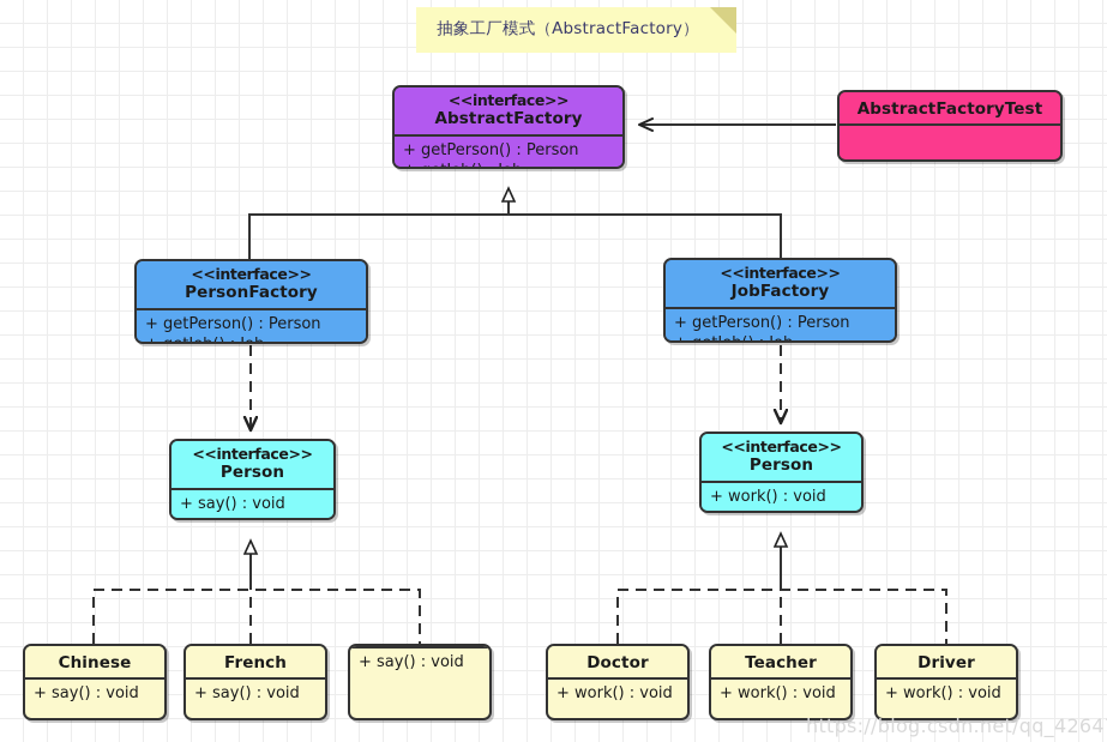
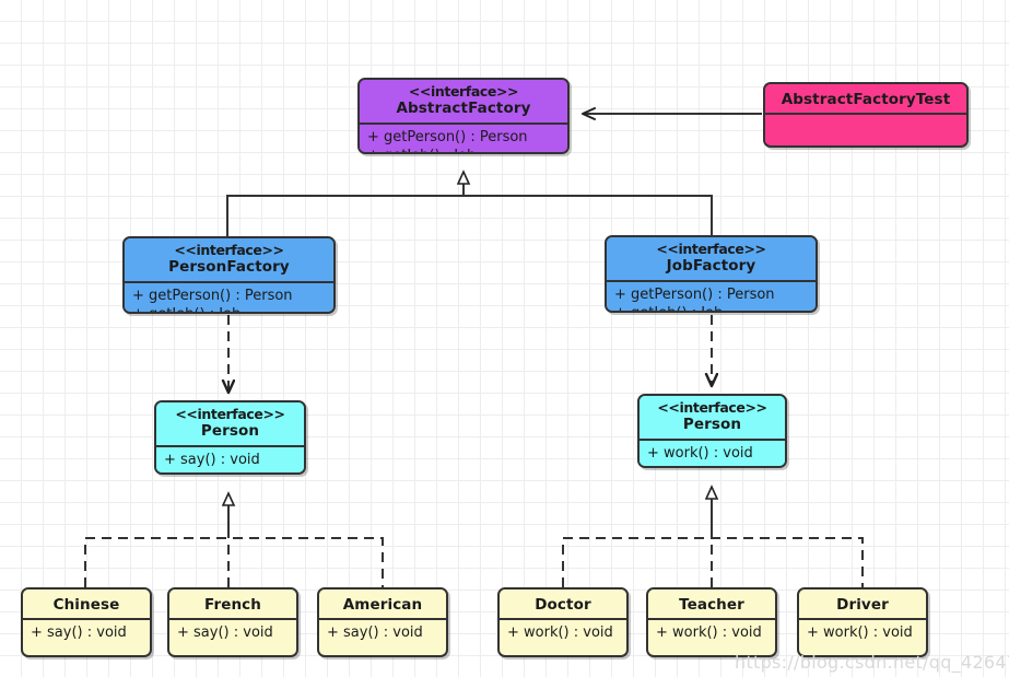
- 抽象工厂模式（AbstractFactory）
  <<interface>>
  AbstractFactory
  + getPerson() : Person
  AbstractFactoryTest
  <<interface>>
  PersonFactory
  + getPerson() : Person
  <<interface>>
  JobFactory
  + getPerson() : Person
  <<interface>>
  Person
  + say() : void
  <<interface>>
  Person
  + work() : void
  Chinese
  + say() : void
  French
  + say() : void
+ American
  + say() : void
  Doctor
  + work() : void
  Teacher
  + work() : void
  Driver
  + work() : void
  https://blog.csdn.net/qq_4264
